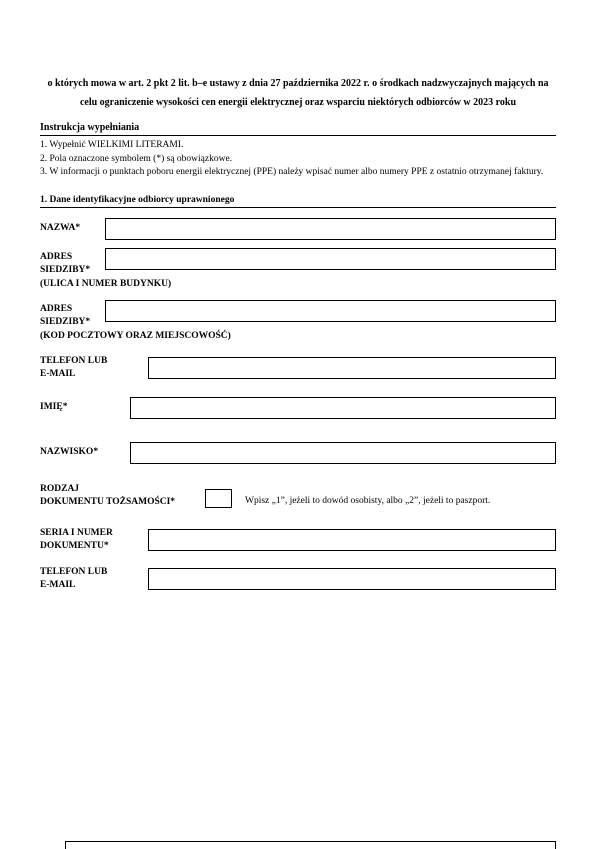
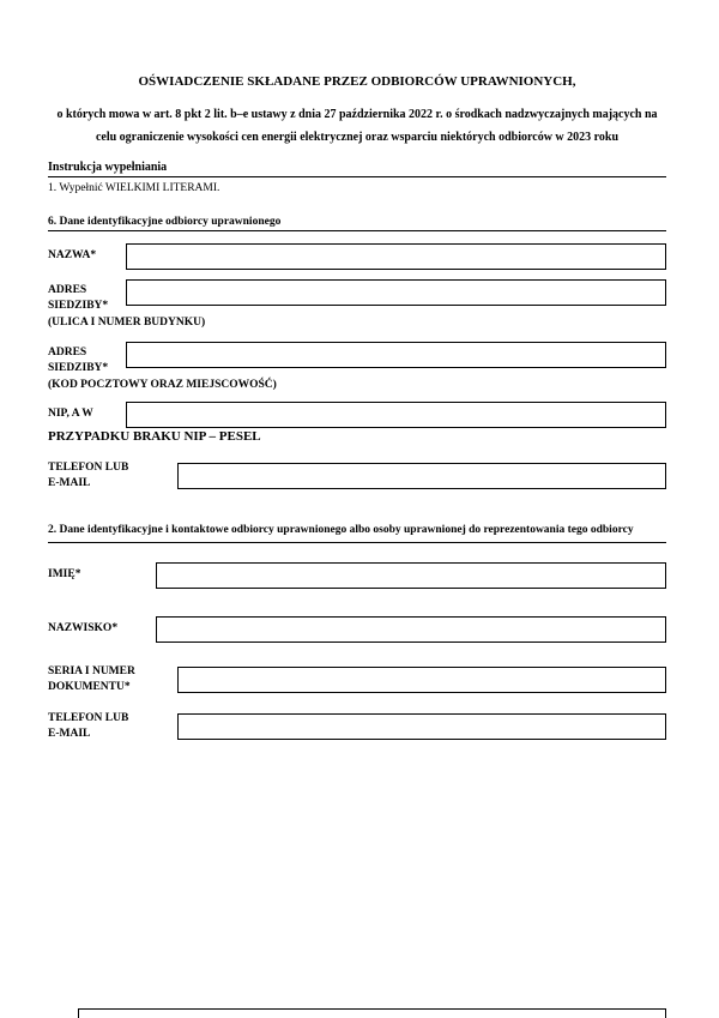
+ OŚWIADCZENIE SKŁADANE PRZEZ ODBIORCÓW UPRAWNIONYCH,
- o których mowa w art. 2 pkt 2 lit. b–e ustawy z dnia 27 października 2022 r. o środkach nadzwyczajnych mających na celu ograniczenie wysokości cen energii elektrycznej oraz wsparciu niektórych odbiorców w 2023 roku
+ o których mowa w art. 8 pkt 2 lit. b–e ustawy z dnia 27 października 2022 r. o środkach nadzwyczajnych mających na celu ograniczenie wysokości cen energii elektrycznej oraz wsparciu niektórych odbiorców w 2023 roku
  Instrukcja wypełniania
  1. Wypełnić WIELKIMI LITERAMI.
- 2. Pola oznaczone symbolem (*) są obowiązkowe.
- 3. W informacji o punktach poboru energii elektrycznej (PPE) należy wpisać numer albo numery PPE z ostatnio otrzymanej faktury.
- 1. Dane identyfikacyjne odbiorcy uprawnionego
+ 6. Dane identyfikacyjne odbiorcy uprawnionego
  NAZWA*
  ADRES
  SIEDZIBY*
  (ULICA I NUMER BUDYNKU)
  ADRES
  SIEDZIBY*
  (KOD POCZTOWY ORAZ MIEJSCOWOŚĆ)
+ NIP, A W
+ PRZYPADKU BRAKU NIP – PESEL
  TELEFON LUB
  E-MAIL
+ 2. Dane identyfikacyjne i kontaktowe odbiorcy uprawnionego albo osoby uprawnionej do reprezentowania tego odbiorcy
  IMIĘ*
  NAZWISKO*
- RODZAJ
- DOKUMENTU TOŻSAMOŚCI*
- Wpisz „1”, jeżeli to dowód osobisty, albo „2”, jeżeli to paszport.
  SERIA I NUMER
  DOKUMENTU*
  TELEFON LUB
  E-MAIL
